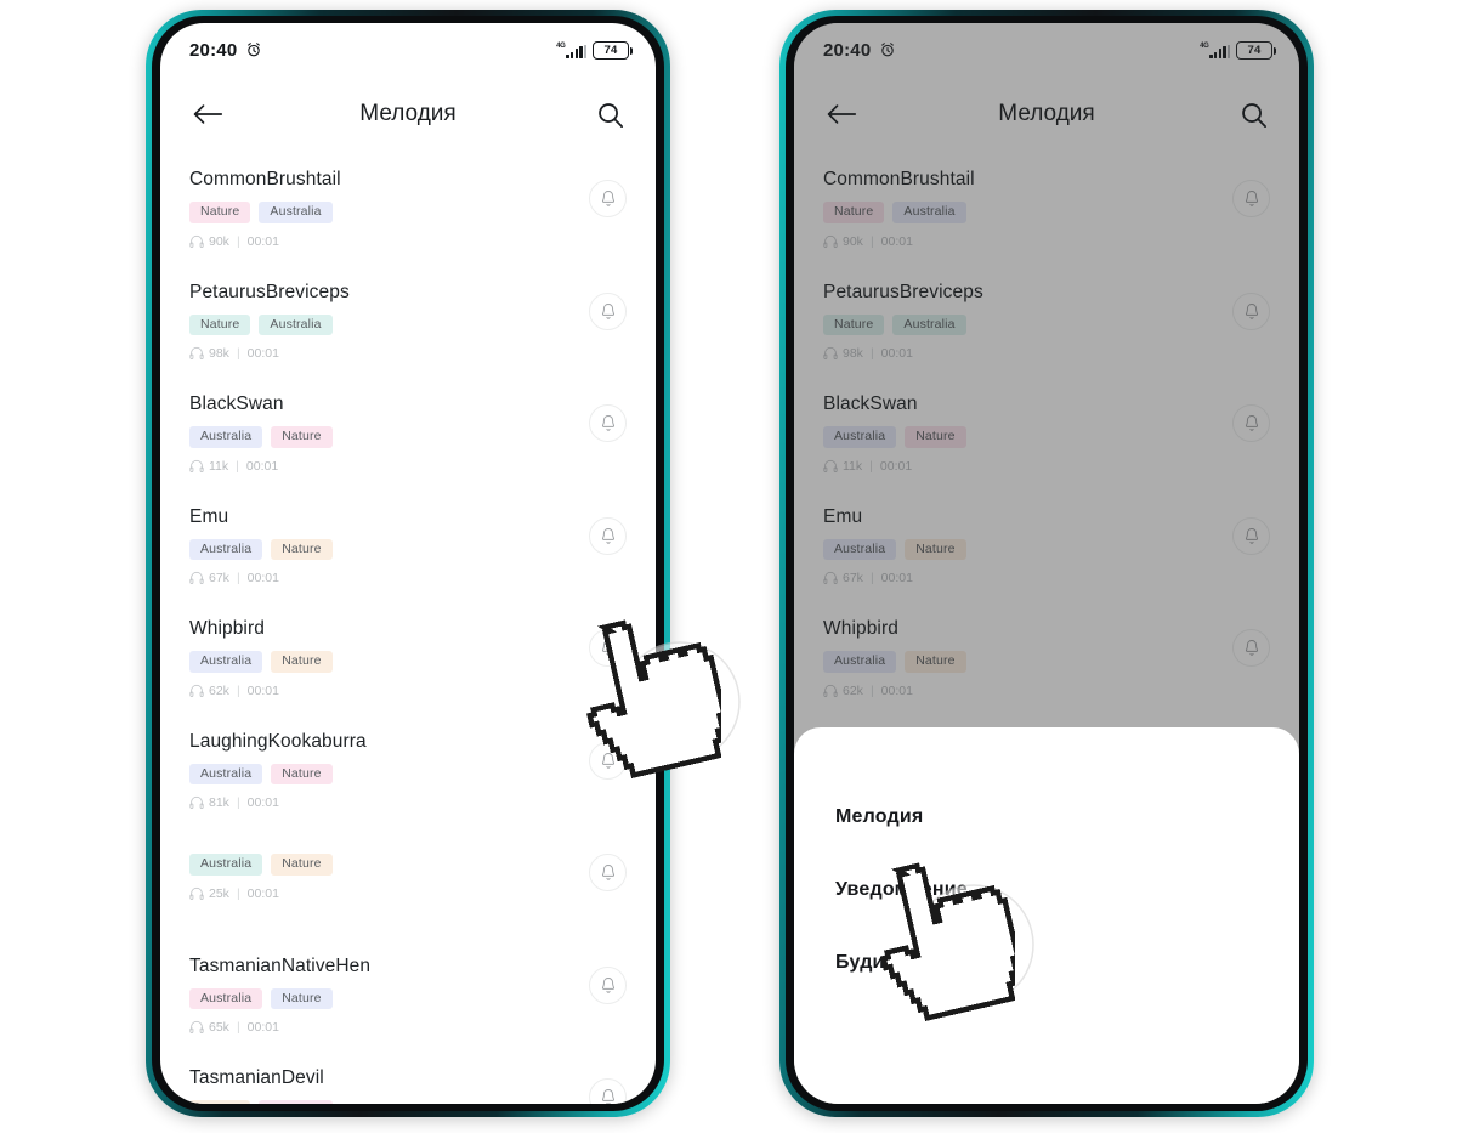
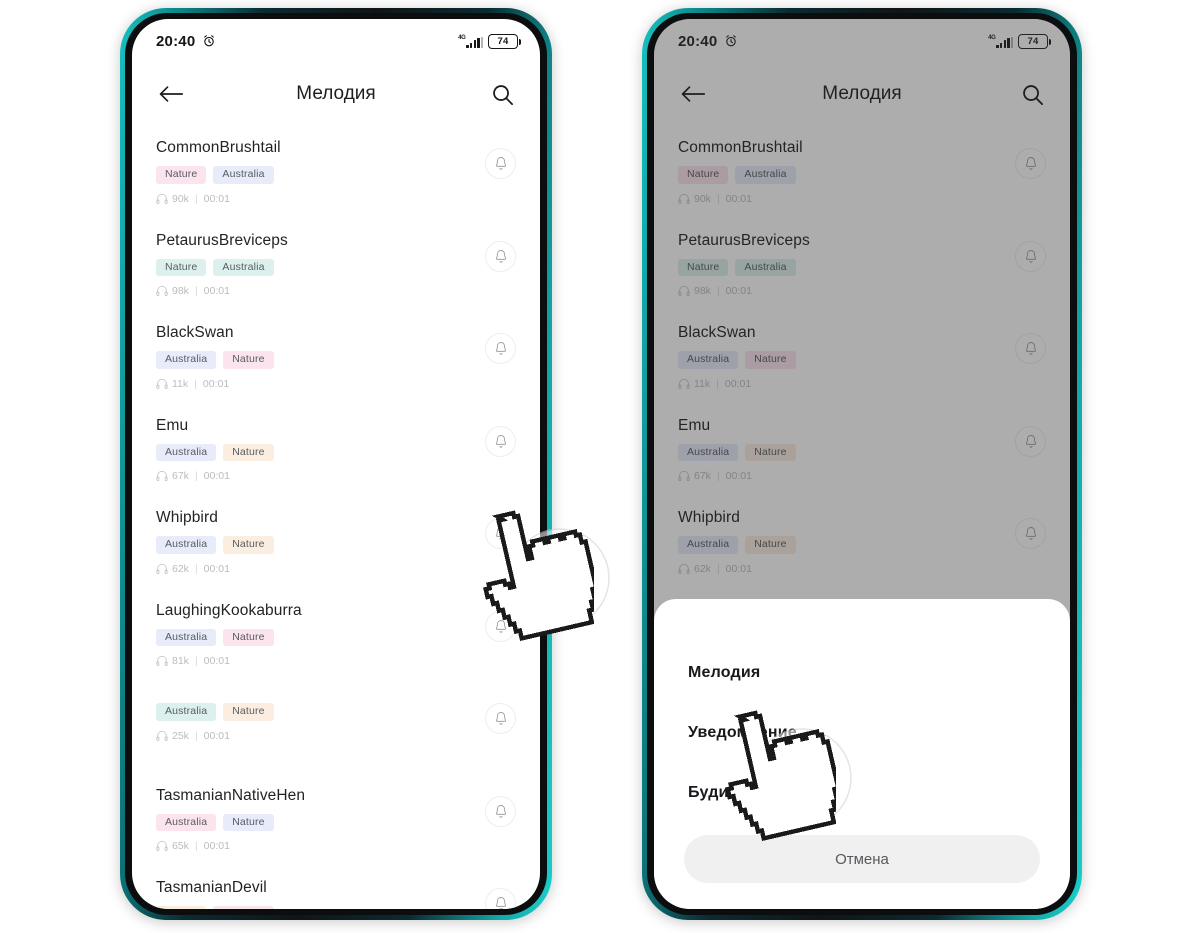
  20:40
  74
  Мелодия
  CommonBrushtail
  Nature
  Australia
  90k
  |
  00:01
  PetaurusBreviceps
  Nature
  Australia
  98k
  |
  00:01
  BlackSwan
  Australia
  Nature
  11k
  |
  00:01
  Emu
  Australia
  Nature
  67k
  |
  00:01
  Whipbird
  Australia
  Nature
  62k
  |
  00:01
  LaughingKookaburra
  Australia
  Nature
  81k
  |
  00:01
  Australia
  Nature
  25k
  |
  00:01
  TasmanianNativeHen
  Australia
  Nature
  65k
  |
  00:01
  TasmanianDevil
  20:40
  74
  Мелодия
  CommonBrushtail
  Nature
  Australia
  90k
  00:01
  PetaurusBreviceps
  Nature
  Australia
  98k
  00:01
  BlackSwan
  Australia
  Nature
  11k
  00:01
  Emu
  Australia
  Nature
  67k
  00:01
  Whipbird
  Australia
  Nature
  62k
  00:01
  Мелодия
  Уведоние
+ Отмена
